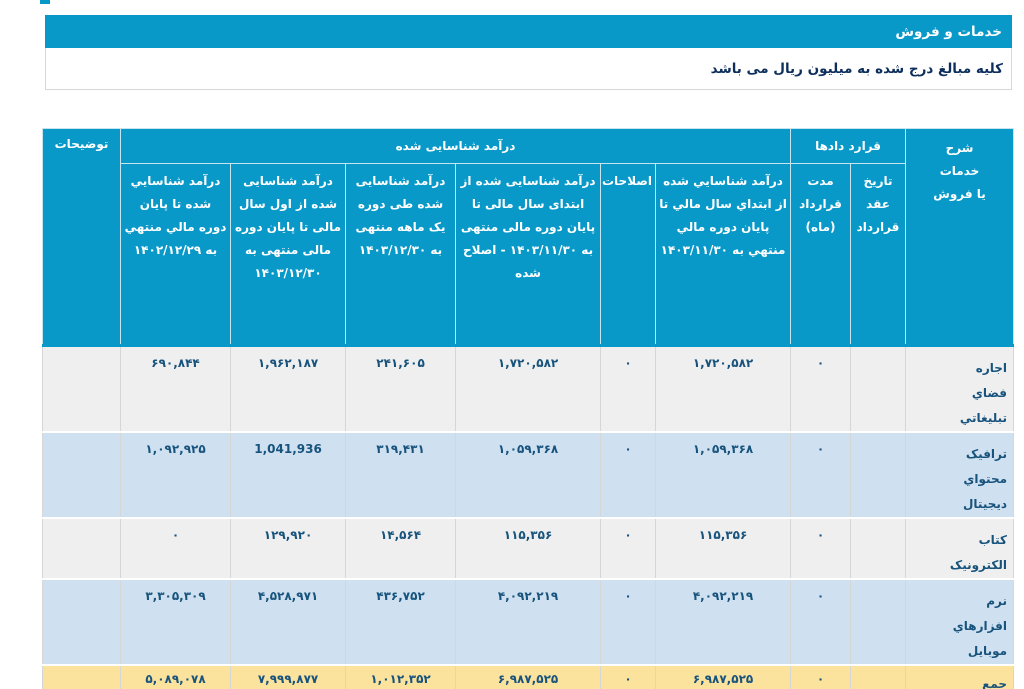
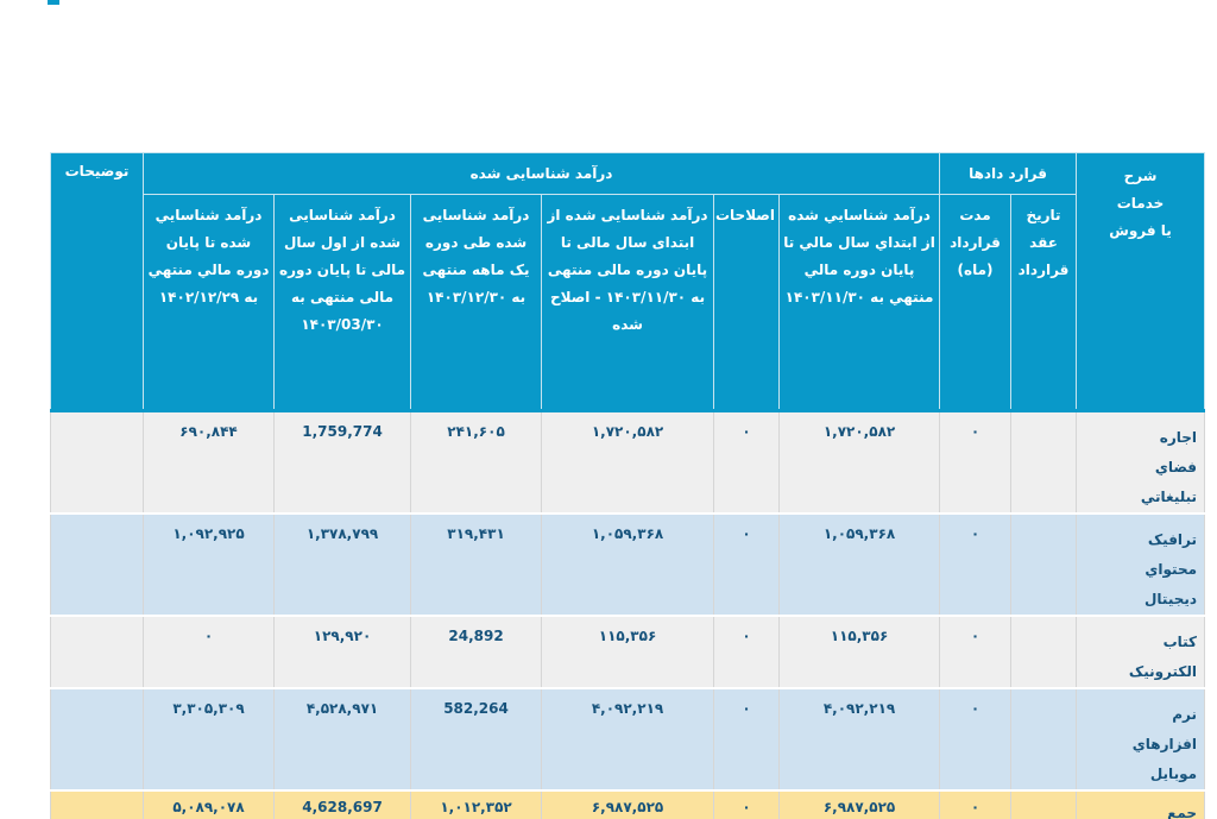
- خدمات و فروش
- کلیه مبالغ درج شده به میلیون ریال می باشد
  شرح خدمات یا فروش	قرارد دادها	درآمد شناسایی شده	توضیحات
- تاریخ عقد قرارداد	مدت قرارداد (ماه)	درآمد شناسايي شده از ابتداي سال مالي تا پایان دوره مالي منتهي به ۱۴۰۳/۱۱/۳۰	اصلاحات	درآمد شناسایی شده از ابتدای سال مالی تا پایان دوره مالی منتهی به ۱۴۰۳/۱۱/۳۰ - اصلاح شده	درآمد شناسایی شده طی دوره یک ماهه منتهی به ۱۴۰۳/۱۲/۳۰	درآمد شناسایی شده از اول سال مالی تا پایان دوره مالی منتهی به ۱۴۰۳/۱۲/۳۰	درآمد شناسايي شده تا پایان دوره مالي منتهي به ۱۴۰۲/۱۲/۲۹
+ تاریخ عقد قرارداد	مدت قرارداد (ماه)	درآمد شناسايي شده از ابتداي سال مالي تا پایان دوره مالي منتهي به ۱۴۰۳/۱۱/۳۰	اصلاحات	درآمد شناسایی شده از ابتدای سال مالی تا پایان دوره مالی منتهی به ۱۴۰۳/۱۱/۳۰ - اصلاح شده	درآمد شناسایی شده طی دوره یک ماهه منتهی به ۱۴۰۳/۱۲/۳۰	درآمد شناسایی شده از اول سال مالی تا پایان دوره مالی منتهی به ۱۴۰۳/03/۳۰	درآمد شناسايي شده تا پایان دوره مالي منتهي به ۱۴۰۲/۱۲/۲۹
- اجاره فضاي تبلیغاتي		۰	۱,۷۲۰,۵۸۲	۰	۱,۷۲۰,۵۸۲	۲۴۱,۶۰۵	۱,۹۶۲,۱۸۷	۶۹۰,۸۴۴
+ اجاره فضاي تبلیغاتي		۰	۱,۷۲۰,۵۸۲	۰	۱,۷۲۰,۵۸۲	۲۴۱,۶۰۵	1,759,774	۶۹۰,۸۴۴
- ترافیک محتواي دیجیتال		۰	۱,۰۵۹,۳۶۸	۰	۱,۰۵۹,۳۶۸	۳۱۹,۴۳۱	1,041,936	۱,۰۹۲,۹۲۵
+ ترافیک محتواي دیجیتال		۰	۱,۰۵۹,۳۶۸	۰	۱,۰۵۹,۳۶۸	۳۱۹,۴۳۱	۱,۳۷۸,۷۹۹	۱,۰۹۲,۹۲۵
- کتاب الکترونیک		۰	۱۱۵,۳۵۶	۰	۱۱۵,۳۵۶	۱۴,۵۶۴	۱۲۹,۹۲۰	۰
+ کتاب الکترونیک		۰	۱۱۵,۳۵۶	۰	۱۱۵,۳۵۶	24,892	۱۲۹,۹۲۰	۰
- نرم افزارهاي موبایل		۰	۴,۰۹۲,۲۱۹	۰	۴,۰۹۲,۲۱۹	۴۳۶,۷۵۲	۴,۵۲۸,۹۷۱	۳,۳۰۵,۳۰۹
+ نرم افزارهاي موبایل		۰	۴,۰۹۲,۲۱۹	۰	۴,۰۹۲,۲۱۹	582,264	۴,۵۲۸,۹۷۱	۳,۳۰۵,۳۰۹
- جمع		۰	۶,۹۸۷,۵۲۵	۰	۶,۹۸۷,۵۲۵	۱,۰۱۲,۳۵۲	۷,۹۹۹,۸۷۷	۵,۰۸۹,۰۷۸
+ جمع		۰	۶,۹۸۷,۵۲۵	۰	۶,۹۸۷,۵۲۵	۱,۰۱۲,۳۵۲	4,628,697	۵,۰۸۹,۰۷۸
